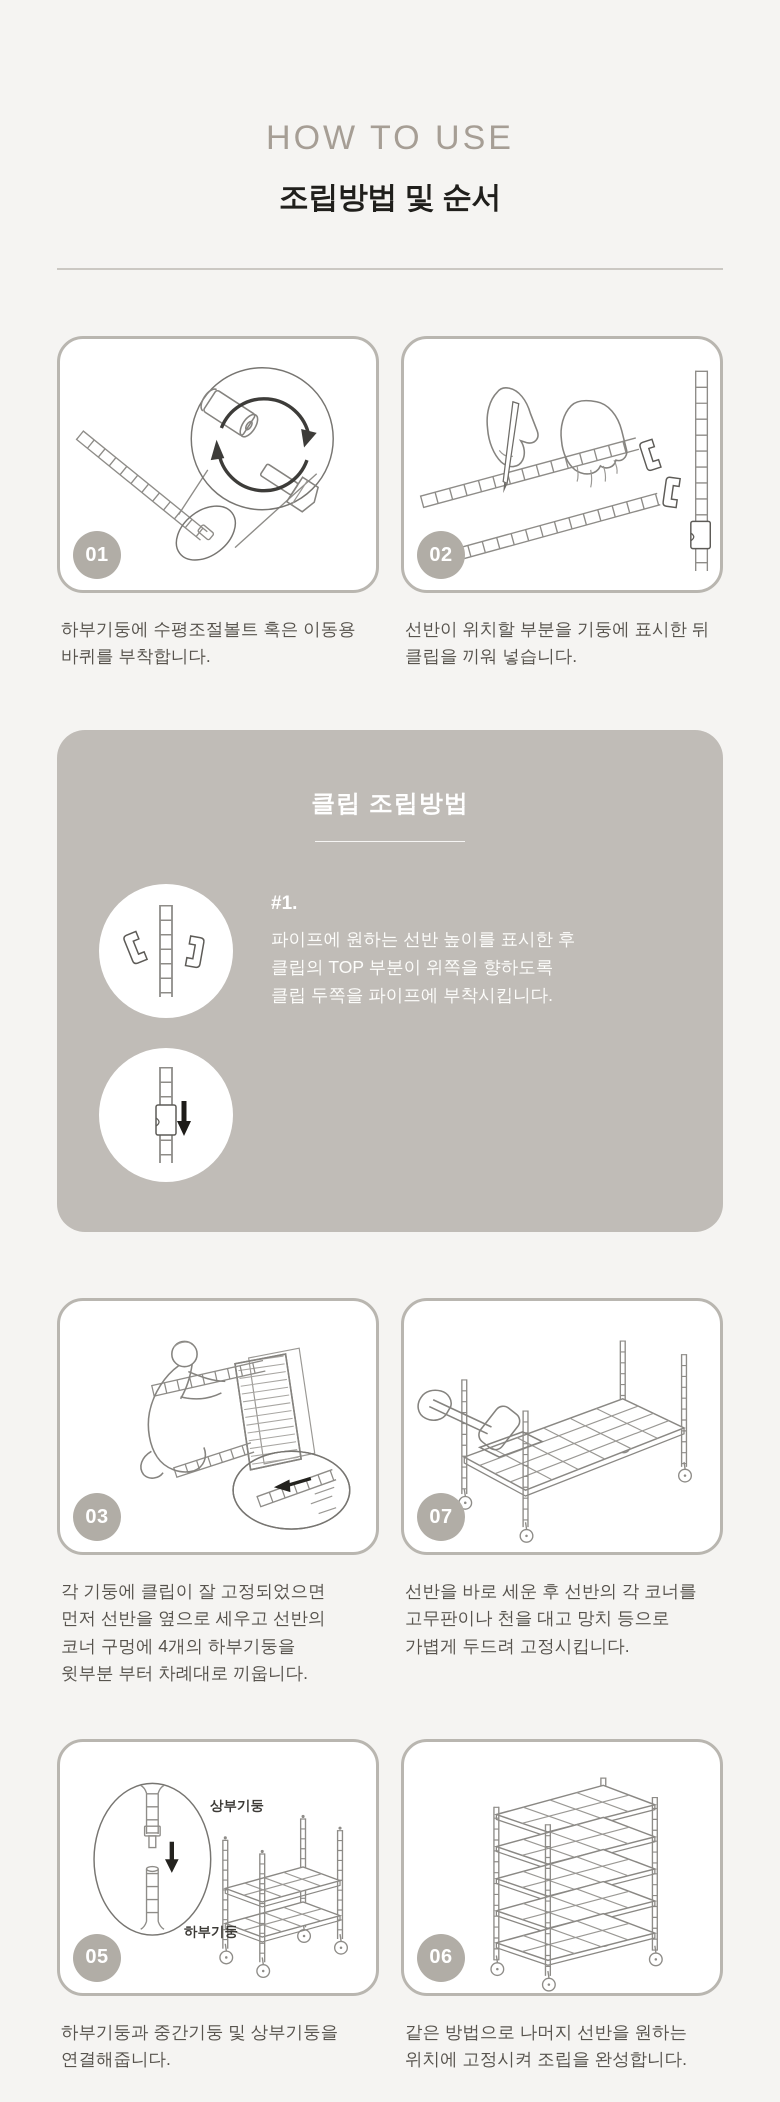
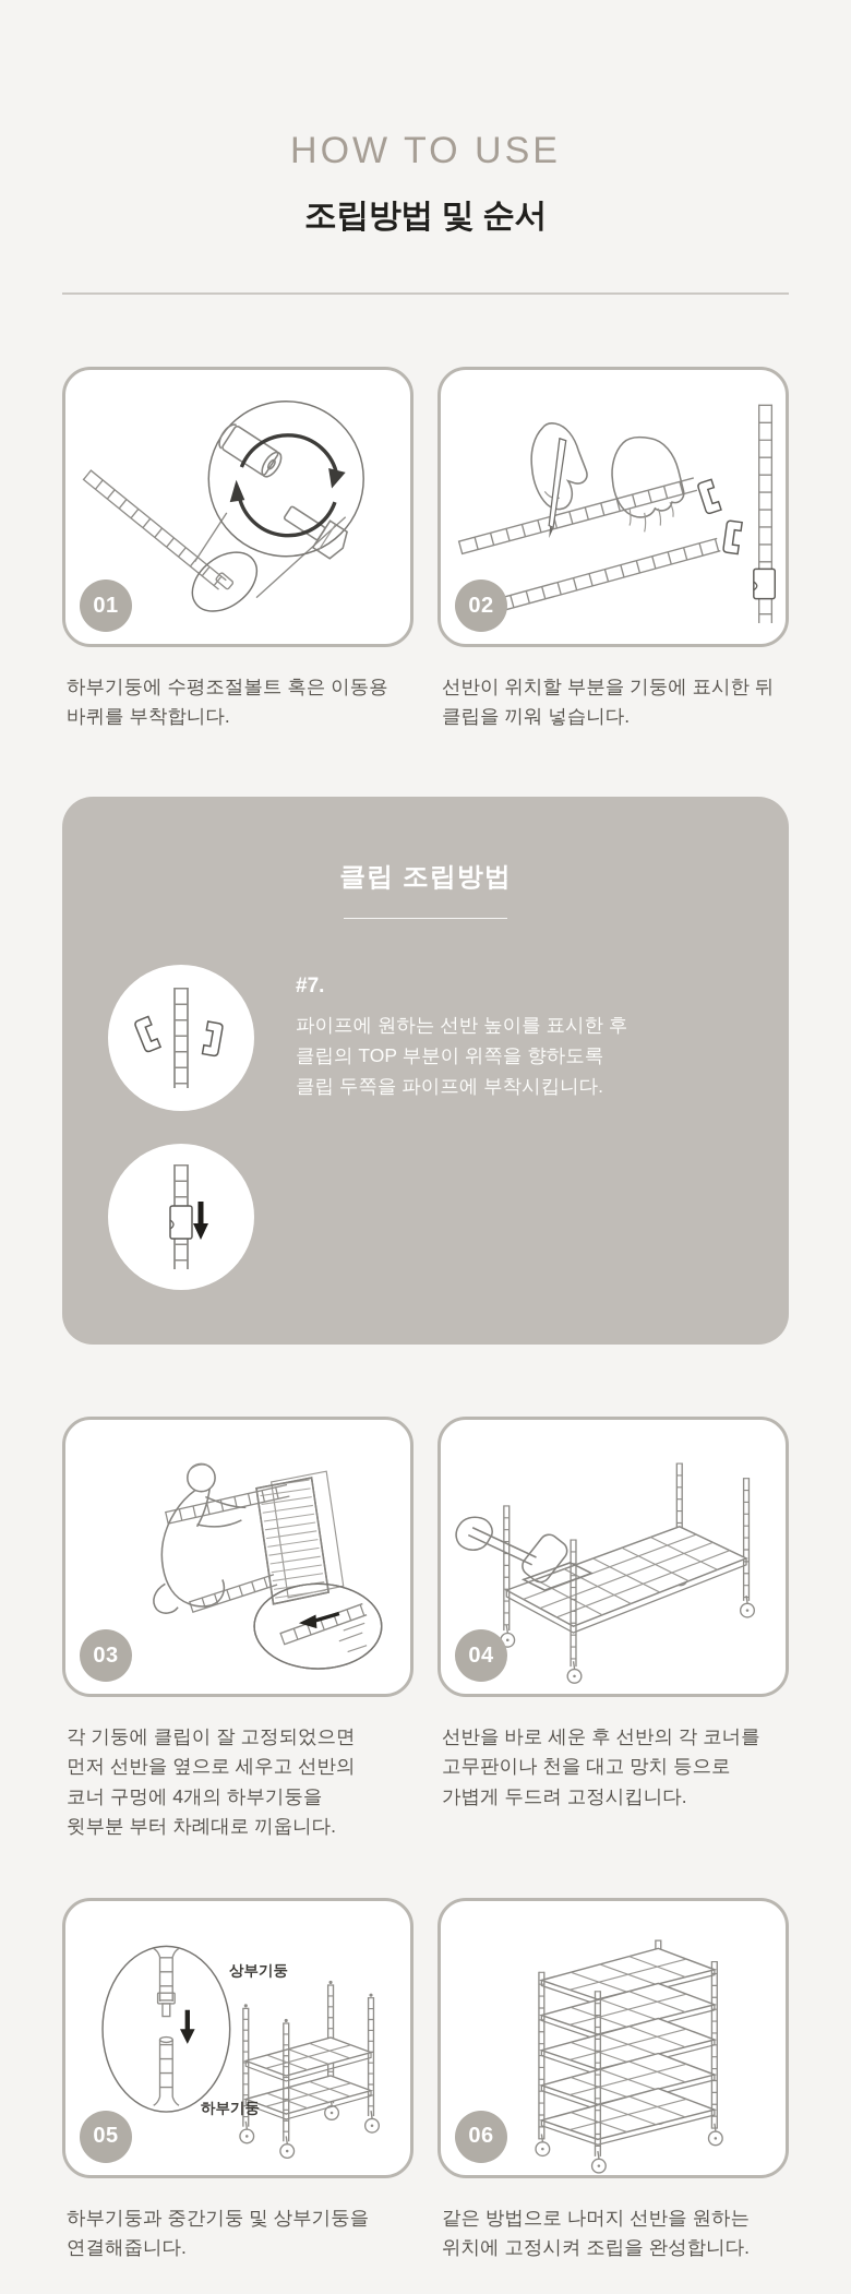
  HOW TO USE
  조립방법 및 순서
  01
  하부기둥에 수평조절볼트 혹은 이동용
  바퀴를 부착합니다.
  02
  선반이 위치할 부분을 기둥에 표시한 뒤
  클립을 끼워 넣습니다.
  클립 조립방법
- #1.
+ #7.
  파이프에 원하는 선반 높이를 표시한 후
  클립의 TOP 부분이 위쪽을 향하도록
  클립 두쪽을 파이프에 부착시킵니다.
  03
  각 기둥에 클립이 잘 고정되었으면
  먼저 선반을 옆으로 세우고 선반의
  코너 구멍에 4개의 하부기둥을
  윗부분 부터 차례대로 끼웁니다.
- 07
+ 04
  선반을 바로 세운 후 선반의 각 코너를
  고무판이나 천을 대고 망치 등으로
  가볍게 두드려 고정시킵니다.
  상부기둥
  하부기둥
  05
  하부기둥과 중간기둥 및 상부기둥을
  연결해줍니다.
  06
  같은 방법으로 나머지 선반을 원하는
  위치에 고정시켜 조립을 완성합니다.
